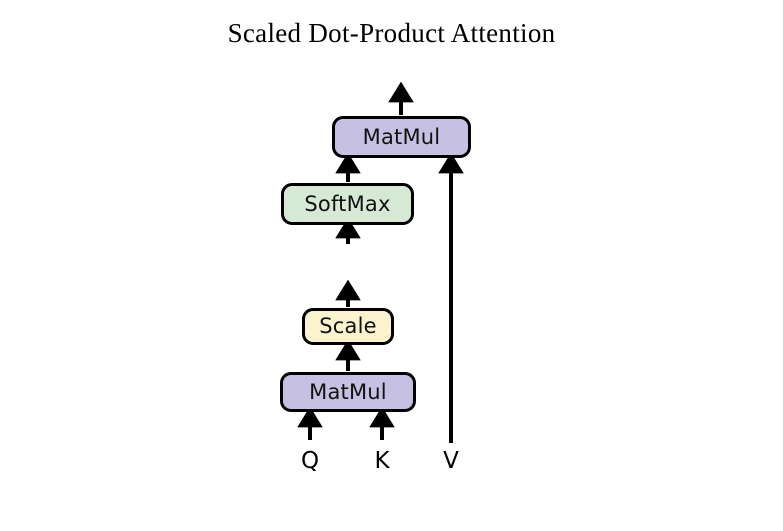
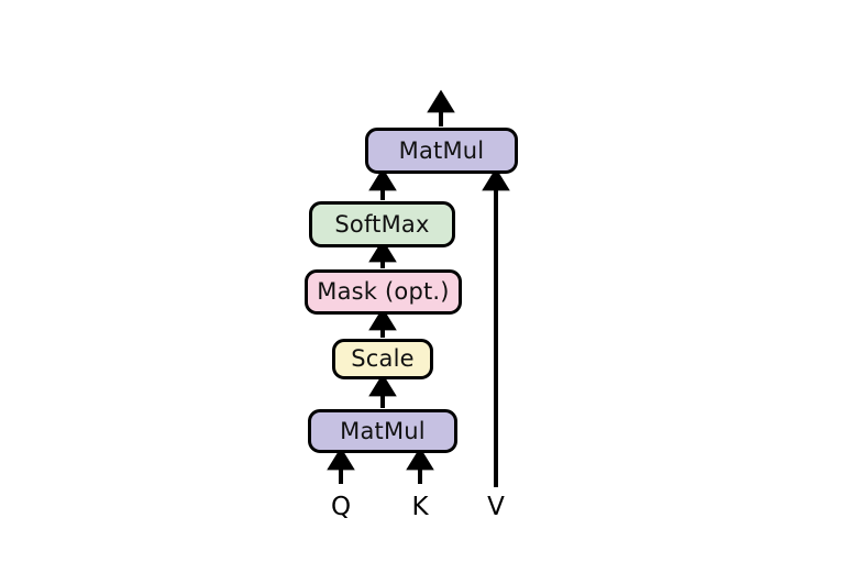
- Scaled Dot-Product Attention
  MatMul
  SoftMax
+ Mask (opt.)
  Scale
  MatMul
  Q
  K
  V
